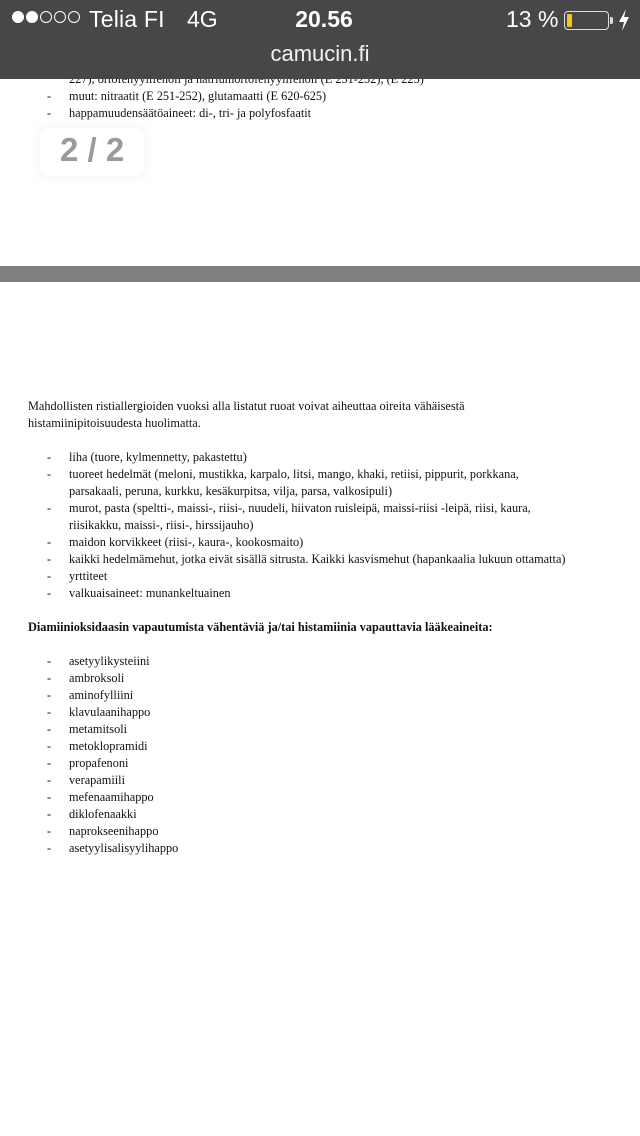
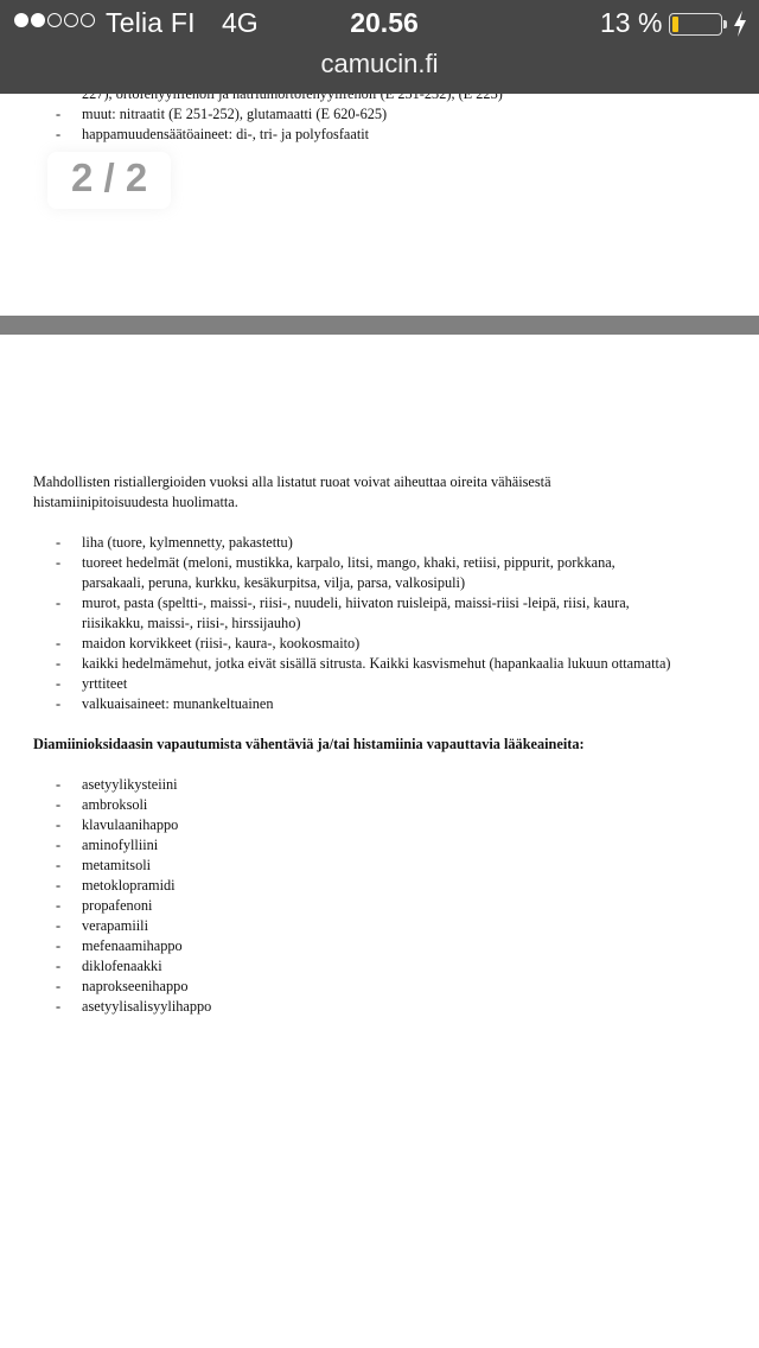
  Telia FI
  4G
  20.56
  13 %
  camucin.fi
  227), ortofenyylifenoli ja natriumortofenyylifenoli (E 231-232), (E 223)
  -
  muut: nitraatit (E 251-252), glutamaatti (E 620-625)
  -
  happamuudensäätöaineet: di-, tri- ja polyfosfaatit
  2 / 2
  Mahdollisten ristiallergioiden vuoksi alla listatut ruoat voivat aiheuttaa oireita vähäisestä
  histamiinipitoisuudesta huolimatta.
  -
  liha (tuore, kylmennetty, pakastettu)
  -
  tuoreet hedelmät (meloni, mustikka, karpalo, litsi, mango, khaki, retiisi, pippurit, porkkana,
  parsakaali, peruna, kurkku, kesäkurpitsa, vilja, parsa, valkosipuli)
  -
  murot, pasta (speltti-, maissi-, riisi-, nuudeli, hiivaton ruisleipä, maissi-riisi -leipä, riisi, kaura,
  riisikakku, maissi-, riisi-, hirssijauho)
  -
  maidon korvikkeet (riisi-, kaura-, kookosmaito)
  -
  kaikki hedelmämehut, jotka eivät sisällä sitrusta. Kaikki kasvismehut (hapankaalia lukuun ottamatta)
  -
  yrttiteet
  -
  valkuaisaineet: munankeltuainen
  Diamiinioksidaasin vapautumista vähentäviä ja/tai histamiinia vapauttavia lääkeaineita:
  -
  asetyylikysteiini
  -
  ambroksoli
  -
- aminofylliini
+ klavulaanihappo
  -
- klavulaanihappo
+ aminofylliini
  -
  metamitsoli
  -
  metoklopramidi
  -
  propafenoni
  -
  verapamiili
  -
  mefenaamihappo
  -
  diklofenaakki
  -
  naprokseenihappo
  -
  asetyylisalisyylihappo
